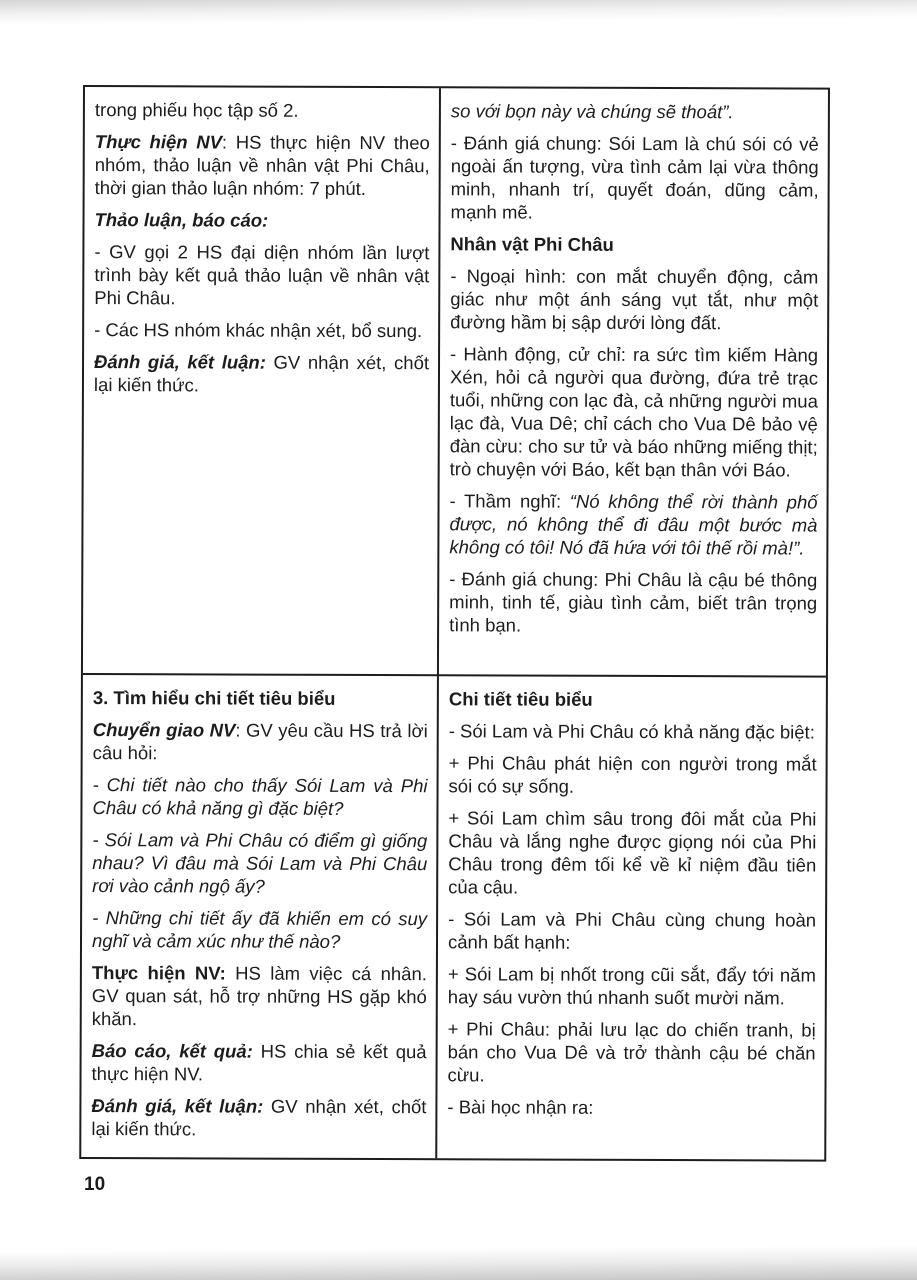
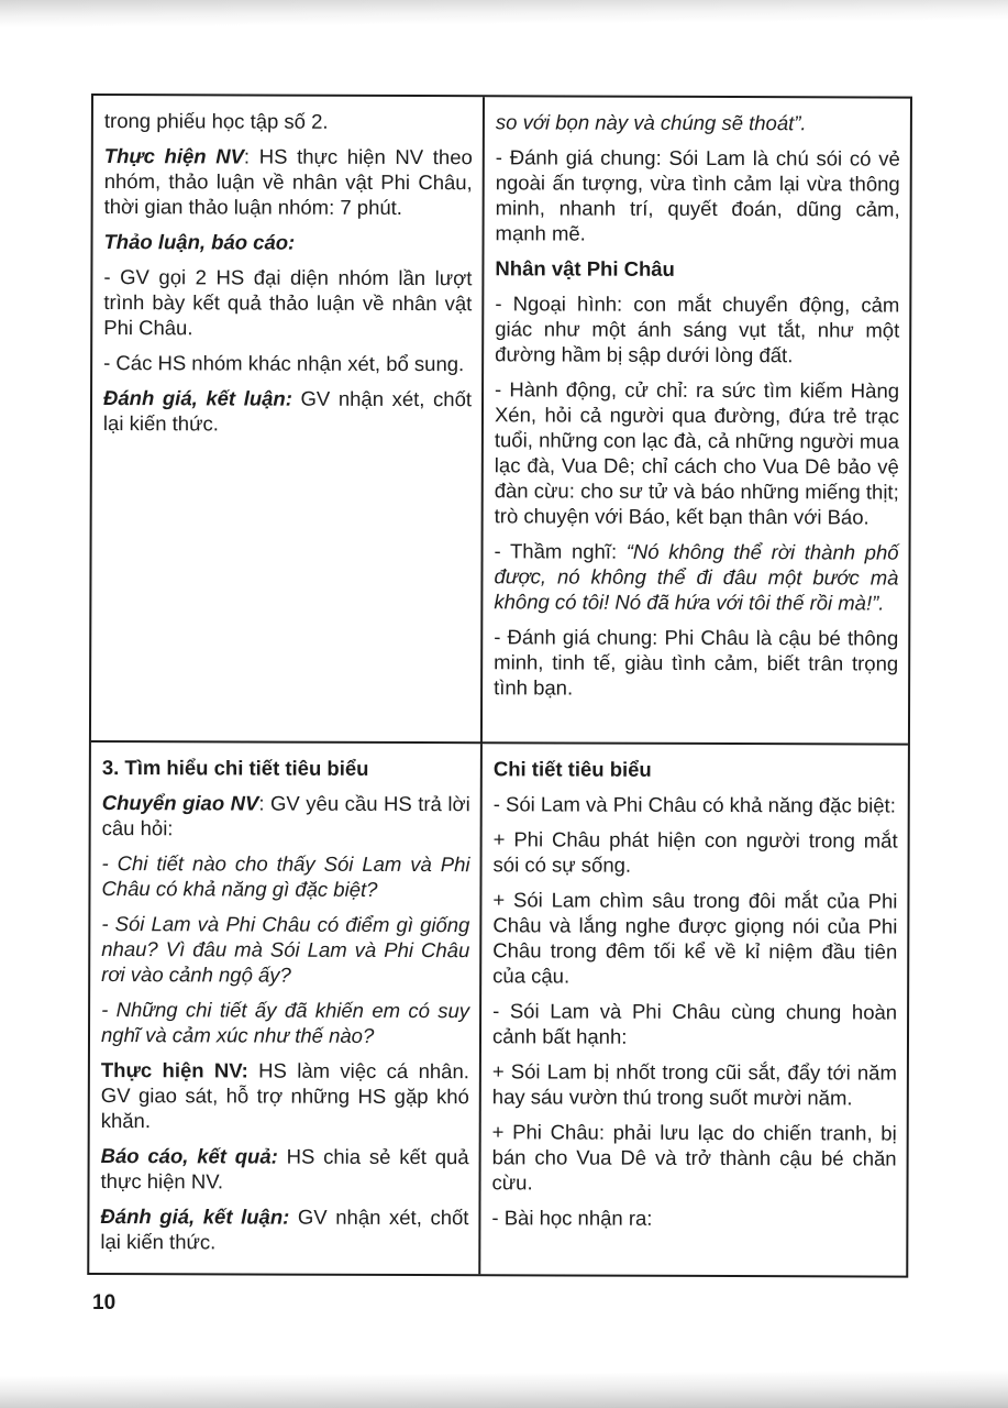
  trong phiếu học tập số 2.
  Thực hiện NV: HS thực hiện NV theo nhóm, thảo luận về nhân vật Phi Châu, thời gian thảo luận nhóm: 7 phút.
  Thảo luận, báo cáo:
  - GV gọi 2 HS đại diện nhóm lần lượt trình bày kết quả thảo luận về nhân vật Phi Châu.
  - Các HS nhóm khác nhận xét, bổ sung.
  Đánh giá, kết luận: GV nhận xét, chốt lại kiến thức.
  so với bọn này và chúng sẽ thoát”.
  - Đánh giá chung: Sói Lam là chú sói có vẻ ngoài ấn tượng, vừa tình cảm lại vừa thông minh, nhanh trí, quyết đoán, dũng cảm, mạnh mẽ.
  Nhân vật Phi Châu
  - Ngoại hình: con mắt chuyển động, cảm giác như một ánh sáng vụt tắt, như một đường hầm bị sập dưới lòng đất.
  - Hành động, cử chỉ: ra sức tìm kiếm Hàng Xén, hỏi cả người qua đường, đứa trẻ trạc tuổi, những con lạc đà, cả những người mua lạc đà, Vua Dê; chỉ cách cho Vua Dê bảo vệ đàn cừu: cho sư tử và báo những miếng thịt; trò chuyện với Báo, kết bạn thân với Báo.
  - Thầm nghĩ: “Nó không thể rời thành phố được, nó không thể đi đâu một bước mà không có tôi! Nó đã hứa với tôi thế rồi mà!”.
  - Đánh giá chung: Phi Châu là cậu bé thông minh, tinh tế, giàu tình cảm, biết trân trọng tình bạn.
  3. Tìm hiểu chi tiết tiêu biểu
  Chuyển giao NV: GV yêu cầu HS trả lời câu hỏi:
  - Chi tiết nào cho thấy Sói Lam và Phi Châu có khả năng gì đặc biệt?
  - Sói Lam và Phi Châu có điểm gì giống nhau? Vì đâu mà Sói Lam và Phi Châu rơi vào cảnh ngộ ấy?
  - Những chi tiết ấy đã khiến em có suy nghĩ và cảm xúc như thế nào?
- Thực hiện NV: HS làm việc cá nhân. GV quan sát, hỗ trợ những HS gặp khó khăn.
+ Thực hiện NV: HS làm việc cá nhân. GV giao sát, hỗ trợ những HS gặp khó khăn.
  Báo cáo, kết quả: HS chia sẻ kết quả thực hiện NV.
  Đánh giá, kết luận: GV nhận xét, chốt lại kiến thức.
  Chi tiết tiêu biểu
  - Sói Lam và Phi Châu có khả năng đặc biệt:
  + Phi Châu phát hiện con người trong mắt sói có sự sống.
  + Sói Lam chìm sâu trong đôi mắt của Phi Châu và lắng nghe được giọng nói của Phi Châu trong đêm tối kể về kỉ niệm đầu tiên của cậu.
  - Sói Lam và Phi Châu cùng chung hoàn cảnh bất hạnh:
- + Sói Lam bị nhốt trong cũi sắt, đẩy tới năm hay sáu vườn thú nhanh suốt mười năm.
+ + Sói Lam bị nhốt trong cũi sắt, đẩy tới năm hay sáu vườn thú trong suốt mười năm.
  + Phi Châu: phải lưu lạc do chiến tranh, bị bán cho Vua Dê và trở thành cậu bé chăn cừu.
  - Bài học nhận ra:
  10
